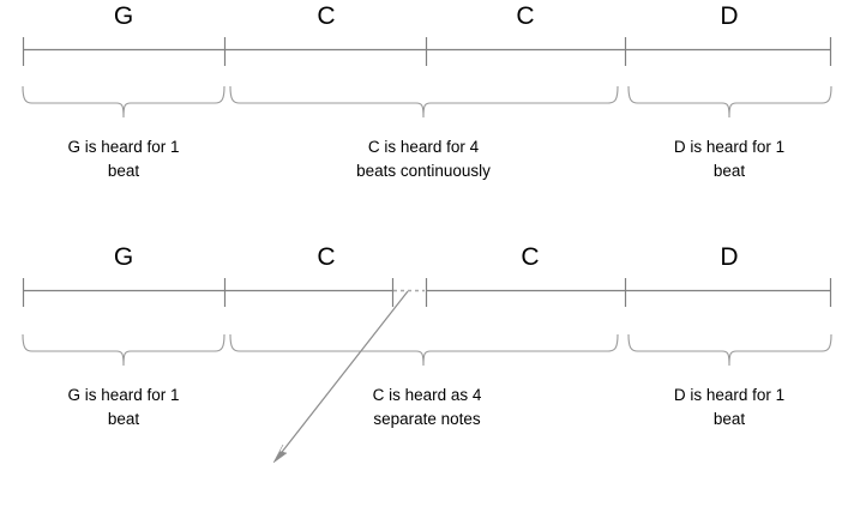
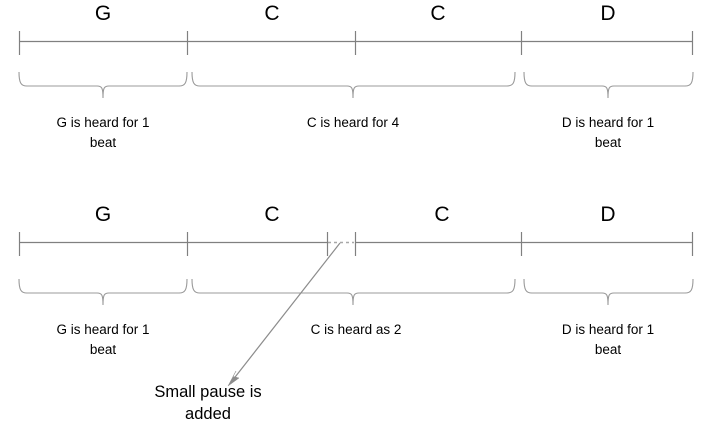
  G
  C
  C
  D
  G is heard for 1
  beat
  C is heard for 4
- beats continuously
  D is heard for 1
  beat
  G
  C
  C
  D
  G is heard for 1
  beat
- C is heard as 4
+ C is heard as 2
- separate notes
  D is heard for 1
  beat
+ Small pause is
+ added
